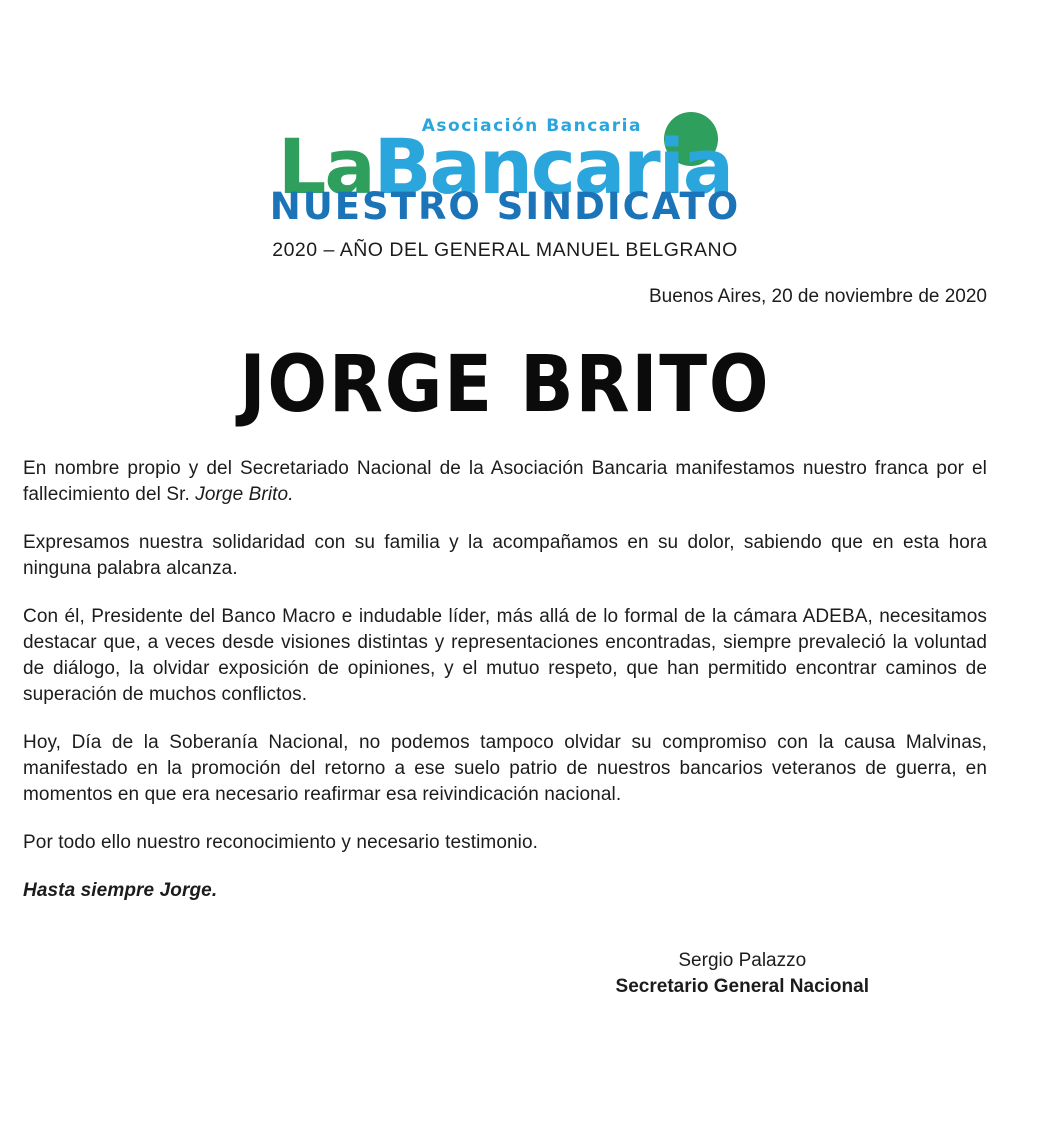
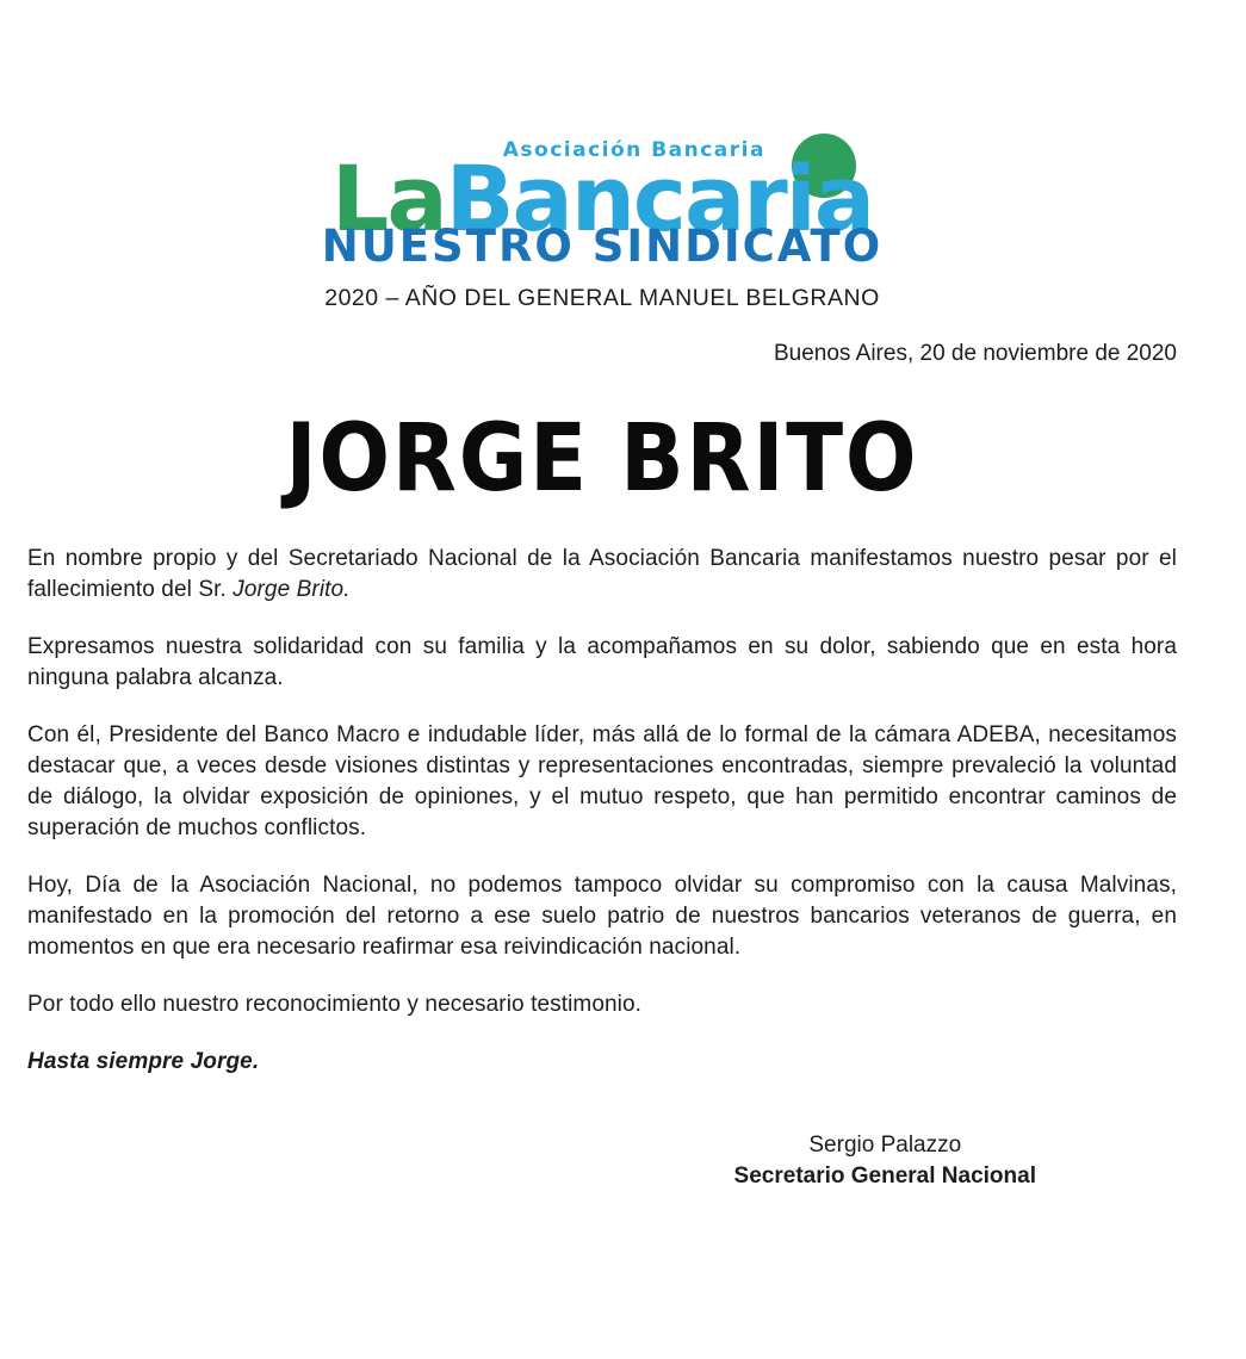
  Asociación Bancaria
  LaBancaria
  NUESTRO SINDICATO
  2020 – AÑO DEL GENERAL MANUEL BELGRANO
  Buenos Aires, 20 de noviembre de 2020
  JORGE BRITO
- En nombre propio y del Secretariado Nacional de la Asociación Bancaria manifestamos nuestro franca por el fallecimiento del Sr. Jorge Brito.
+ En nombre propio y del Secretariado Nacional de la Asociación Bancaria manifestamos nuestro pesar por el fallecimiento del Sr. Jorge Brito.
  Expresamos nuestra solidaridad con su familia y la acompañamos en su dolor, sabiendo que en esta hora ninguna palabra alcanza.
  Con él, Presidente del Banco Macro e indudable líder, más allá de lo formal de la cámara ADEBA, necesitamos destacar que, a veces desde visiones distintas y representaciones encontradas, siempre prevaleció la voluntad de diálogo, la olvidar exposición de opiniones, y el mutuo respeto, que han permitido encontrar caminos de superación de muchos conflictos.
- Hoy, Día de la Soberanía Nacional, no podemos tampoco olvidar su compromiso con la causa Malvinas, manifestado en la promoción del retorno a ese suelo patrio de nuestros bancarios veteranos de guerra, en momentos en que era necesario reafirmar esa reivindicación nacional.
+ Hoy, Día de la Asociación Nacional, no podemos tampoco olvidar su compromiso con la causa Malvinas, manifestado en la promoción del retorno a ese suelo patrio de nuestros bancarios veteranos de guerra, en momentos en que era necesario reafirmar esa reivindicación nacional.
  Por todo ello nuestro reconocimiento y necesario testimonio.
  Hasta siempre Jorge.
  Sergio Palazzo
  Secretario General Nacional
